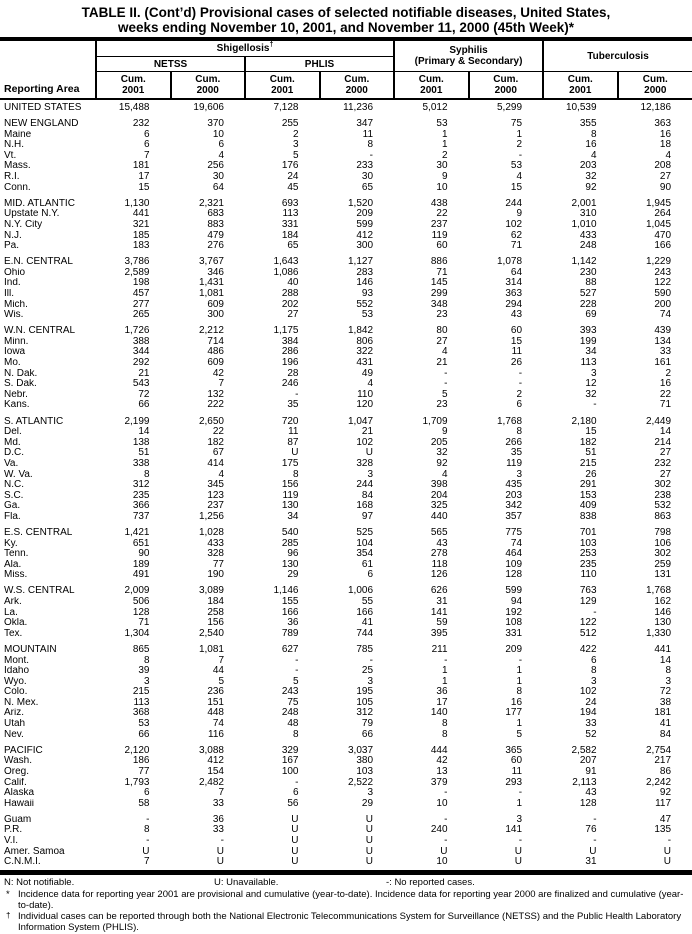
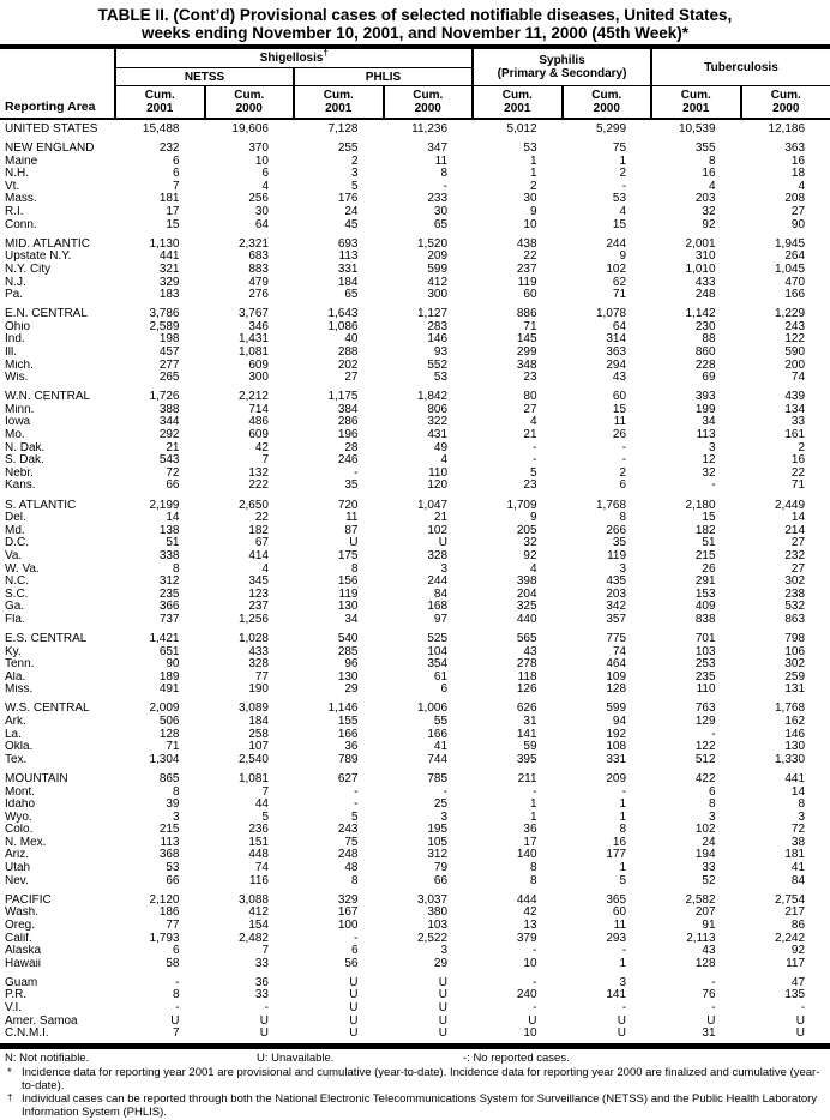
  TABLE II. (Cont’d) Provisional cases of selected notifiable diseases, United States,
  weeks ending November 10, 2001, and November 11, 2000 (45th Week)*
  Reporting Area	Shigellosis	Syphilis (Primary & Secondary)	Tuberculosis
  NETSS	PHLIS
  Cum.2001	Cum.2000	Cum.2001	Cum.2000	Cum.2001	Cum.2000	Cum.2001	Cum.2000
  UNITED STATES	15,488	19,606	7,128	11,236	5,012	5,299	10,539	12,186
  NEW ENGLAND	232	370	255	347	53	75	355	363
  Maine	6	10	2	11	1	1	8	16
  N.H.	6	6	3	8	1	2	16	18
  Vt.	7	4	5	-	2	-	4	4
  Mass.	181	256	176	233	30	53	203	208
  R.I.	17	30	24	30	9	4	32	27
  Conn.	15	64	45	65	10	15	92	90
  MID. ATLANTIC	1,130	2,321	693	1,520	438	244	2,001	1,945
  Upstate N.Y.	441	683	113	209	22	9	310	264
  N.Y. City	321	883	331	599	237	102	1,010	1,045
- N.J.	185	479	184	412	119	62	433	470
+ N.J.	329	479	184	412	119	62	433	470
  Pa.	183	276	65	300	60	71	248	166
  E.N. CENTRAL	3,786	3,767	1,643	1,127	886	1,078	1,142	1,229
  Ohio	2,589	346	1,086	283	71	64	230	243
  Ind.	198	1,431	40	146	145	314	88	122
- Ill.	457	1,081	288	93	299	363	527	590
+ Ill.	457	1,081	288	93	299	363	860	590
  Mich.	277	609	202	552	348	294	228	200
  Wis.	265	300	27	53	23	43	69	74
  W.N. CENTRAL	1,726	2,212	1,175	1,842	80	60	393	439
  Minn.	388	714	384	806	27	15	199	134
  Iowa	344	486	286	322	4	11	34	33
  Mo.	292	609	196	431	21	26	113	161
  N. Dak.	21	42	28	49	-	-	3	2
  S. Dak.	543	7	246	4	-	-	12	16
  Nebr.	72	132	-	110	5	2	32	22
  Kans.	66	222	35	120	23	6	-	71
  S. ATLANTIC	2,199	2,650	720	1,047	1,709	1,768	2,180	2,449
  Del.	14	22	11	21	9	8	15	14
  Md.	138	182	87	102	205	266	182	214
  D.C.	51	67	U	U	32	35	51	27
  Va.	338	414	175	328	92	119	215	232
  W. Va.	8	4	8	3	4	3	26	27
  N.C.	312	345	156	244	398	435	291	302
  S.C.	235	123	119	84	204	203	153	238
  Ga.	366	237	130	168	325	342	409	532
  Fla.	737	1,256	34	97	440	357	838	863
  E.S. CENTRAL	1,421	1,028	540	525	565	775	701	798
  Ky.	651	433	285	104	43	74	103	106
  Tenn.	90	328	96	354	278	464	253	302
  Ala.	189	77	130	61	118	109	235	259
  Miss.	491	190	29	6	126	128	110	131
  W.S. CENTRAL	2,009	3,089	1,146	1,006	626	599	763	1,768
  Ark.	506	184	155	55	31	94	129	162
  La.	128	258	166	166	141	192	-	146
- Okla.	71	156	36	41	59	108	122	130
+ Okla.	71	107	36	41	59	108	122	130
  Tex.	1,304	2,540	789	744	395	331	512	1,330
  MOUNTAIN	865	1,081	627	785	211	209	422	441
  Mont.	8	7	-	-	-	-	6	14
  Idaho	39	44	-	25	1	1	8	8
  Wyo.	3	5	5	3	1	1	3	3
  Colo.	215	236	243	195	36	8	102	72
  N. Mex.	113	151	75	105	17	16	24	38
  Ariz.	368	448	248	312	140	177	194	181
  Utah	53	74	48	79	8	1	33	41
  Nev.	66	116	8	66	8	5	52	84
  PACIFIC	2,120	3,088	329	3,037	444	365	2,582	2,754
  Wash.	186	412	167	380	42	60	207	217
  Oreg.	77	154	100	103	13	11	91	86
  Calif.	1,793	2,482	-	2,522	379	293	2,113	2,242
  Alaska	6	7	6	3	-	-	43	92
  Hawaii	58	33	56	29	10	1	128	117
  Guam	-	36	U	U	-	3	-	47
  P.R.	8	33	U	U	240	141	76	135
  V.I.	-	-	U	U	-	-	-	-
  Amer. Samoa	U	U	U	U	U	U	U	U
  C.N.M.I.	7	U	U	U	10	U	31	U
  N: Not notifiable.
  U: Unavailable.
  -: No reported cases.
  *
  Incidence data for reporting year 2001 are provisional and cumulative (year-to-date). Incidence data for reporting year 2000 are finalized and cumulative (year-to-date).
  †
  Individual cases can be reported through both the National Electronic Telecommunications System for Surveillance (NETSS) and the Public Health Laboratory Information System (PHLIS).
